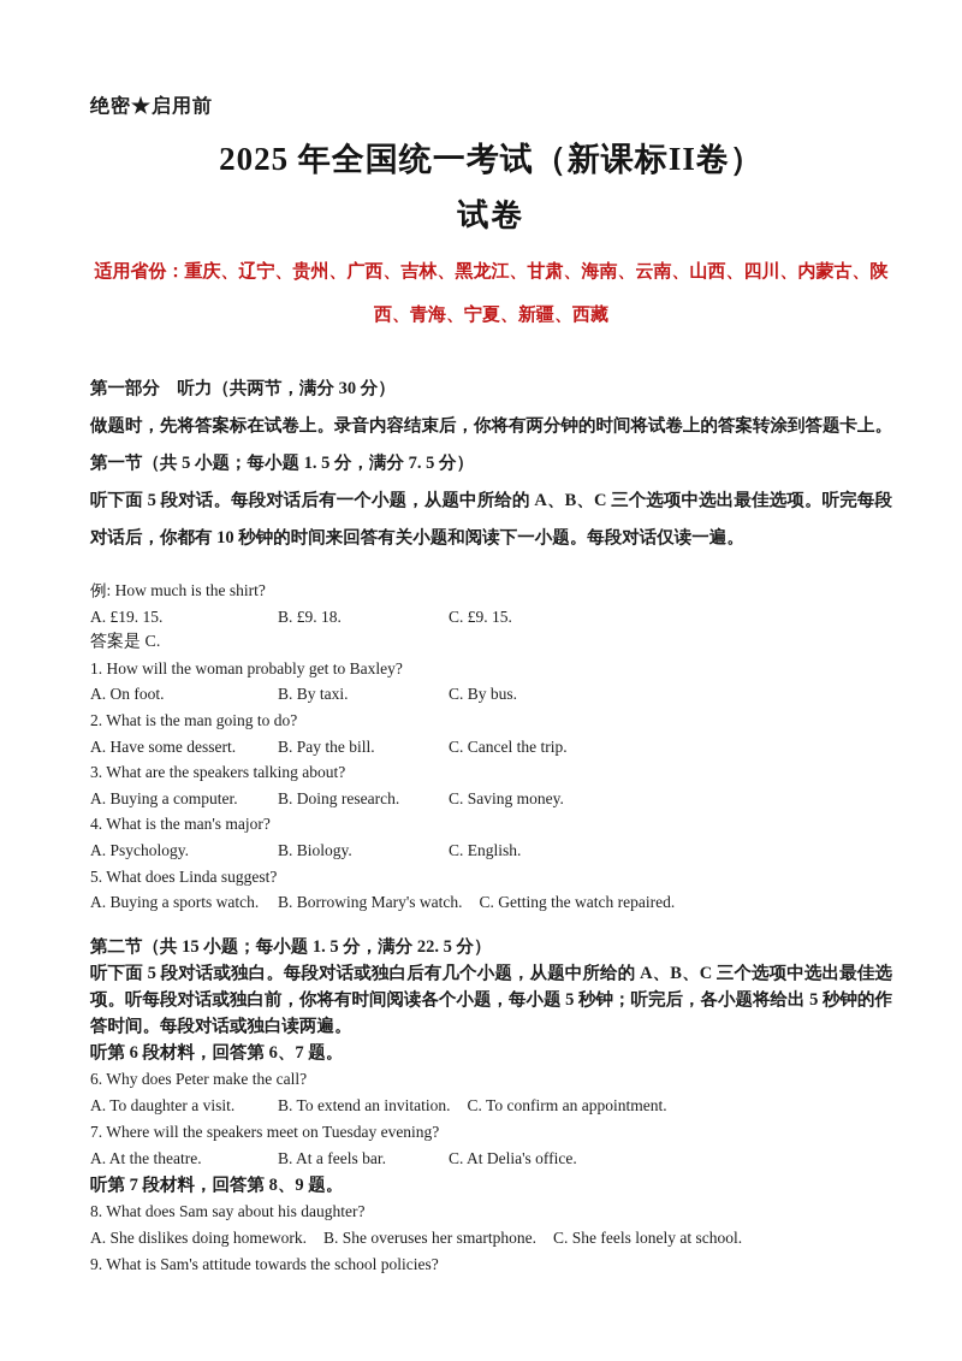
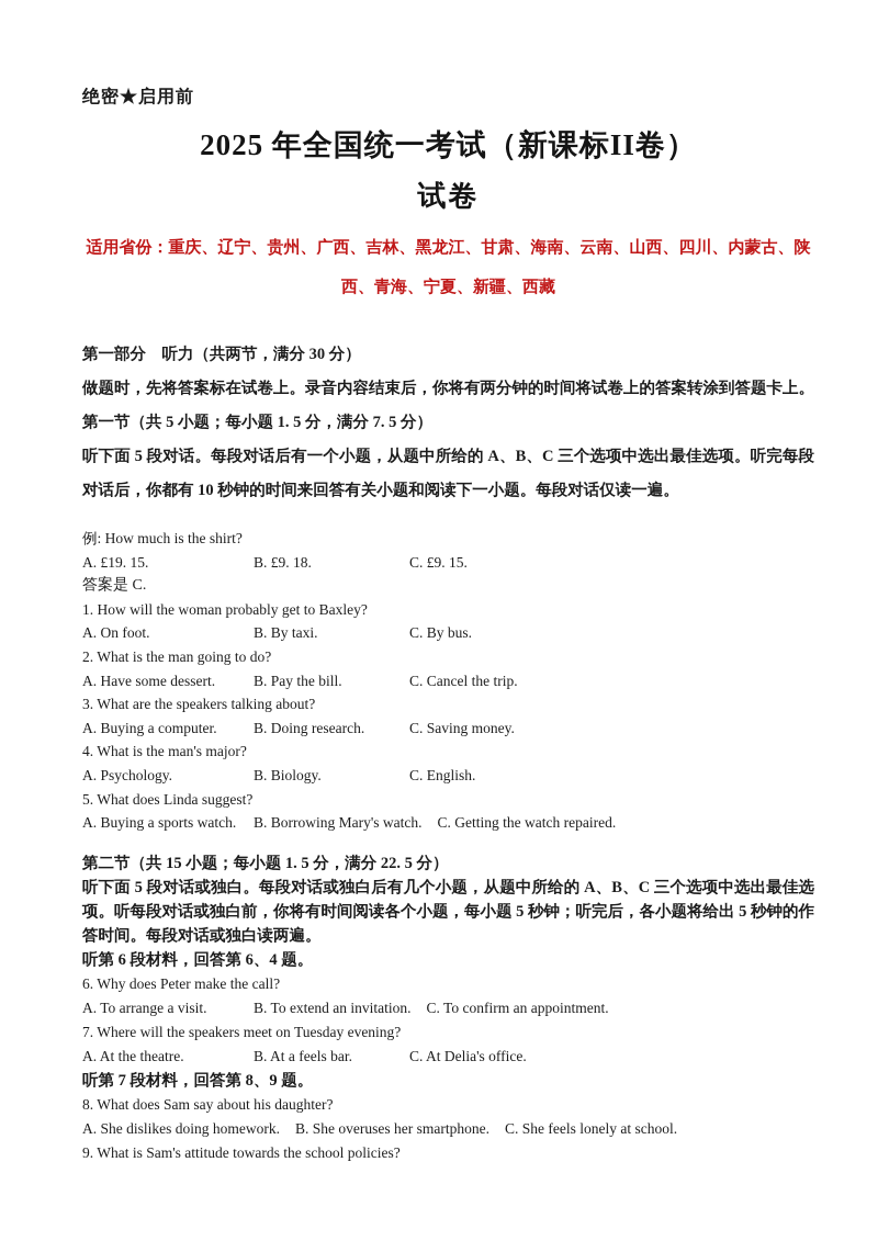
  绝密★启用前
  2025 年全国统一考试（新课标II卷）
  试卷
  适用省份：重庆、辽宁、贵州、广西、吉林、黑龙江、甘肃、海南、云南、山西、四川、内蒙古、陕
  西、青海、宁夏、新疆、西藏
  第一部分 听力（共两节，满分 30 分）
  做题时，先将答案标在试卷上。录音内容结束后，你将有两分钟的时间将试卷上的答案转涂到答题卡上。
  第一节（共 5 小题；每小题 1. 5 分，满分 7. 5 分）
  听下面 5 段对话。每段对话后有一个小题，从题中所给的 A、B、C 三个选项中选出最佳选项。听完每段对话后，你都有 10 秒钟的时间来回答有关小题和阅读下一小题。每段对话仅读一遍。
  例: How much is the shirt?
  A. £19. 15.
  B. £9. 18.
  C. £9. 15.
  答案是 C.
  1. How will the woman probably get to Baxley?
  A. On foot.
  B. By taxi.
  C. By bus.
  2. What is the man going to do?
  A. Have some dessert.
  B. Pay the bill.
  C. Cancel the trip.
  3. What are the speakers talking about?
  A. Buying a computer.
  B. Doing research.
  C. Saving money.
  4. What is the man's major?
  A. Psychology.
  B. Biology.
  C. English.
  5. What does Linda suggest?
  A. Buying a sports watch.
  B. Borrowing Mary's watch.
  C. Getting the watch repaired.
  第二节（共 15 小题；每小题 1. 5 分，满分 22. 5 分）
  听下面 5 段对话或独白。每段对话或独白后有几个小题，从题中所给的 A、B、C 三个选项中选出最佳选项。听每段对话或独白前，你将有时间阅读各个小题，每小题 5 秒钟；听完后，各小题将给出 5 秒钟的作答时间。每段对话或独白读两遍。
- 听第 6 段材料，回答第 6、7 题。
+ 听第 6 段材料，回答第 6、4 题。
  6. Why does Peter make the call?
- A. To daughter a visit.
+ A. To arrange a visit.
  B. To extend an invitation.
  C. To confirm an appointment.
  7. Where will the speakers meet on Tuesday evening?
  A. At the theatre.
  B. At a feels bar.
  C. At Delia's office.
  听第 7 段材料，回答第 8、9 题。
  8. What does Sam say about his daughter?
  A. She dislikes doing homework.
  B. She overuses her smartphone.
  C. She feels lonely at school.
  9. What is Sam's attitude towards the school policies?
